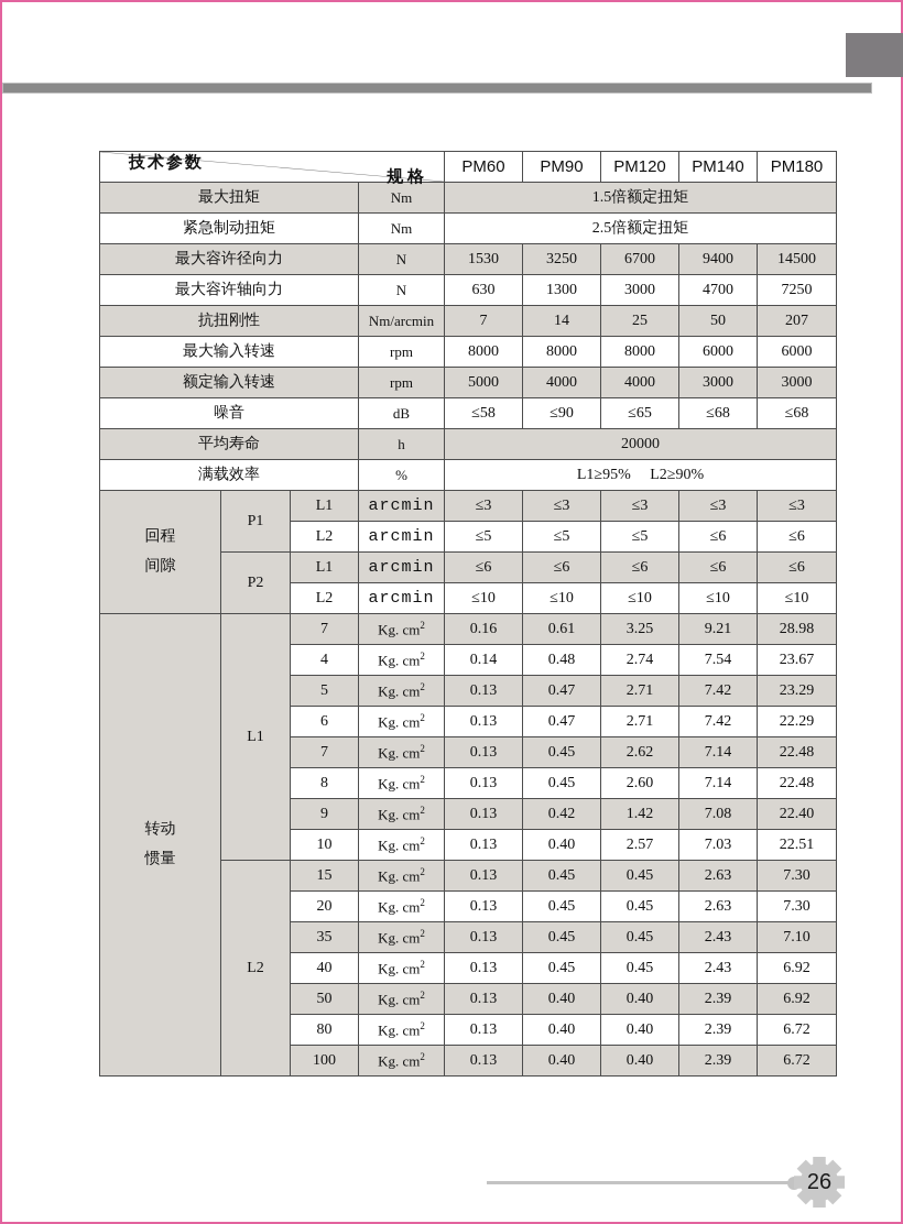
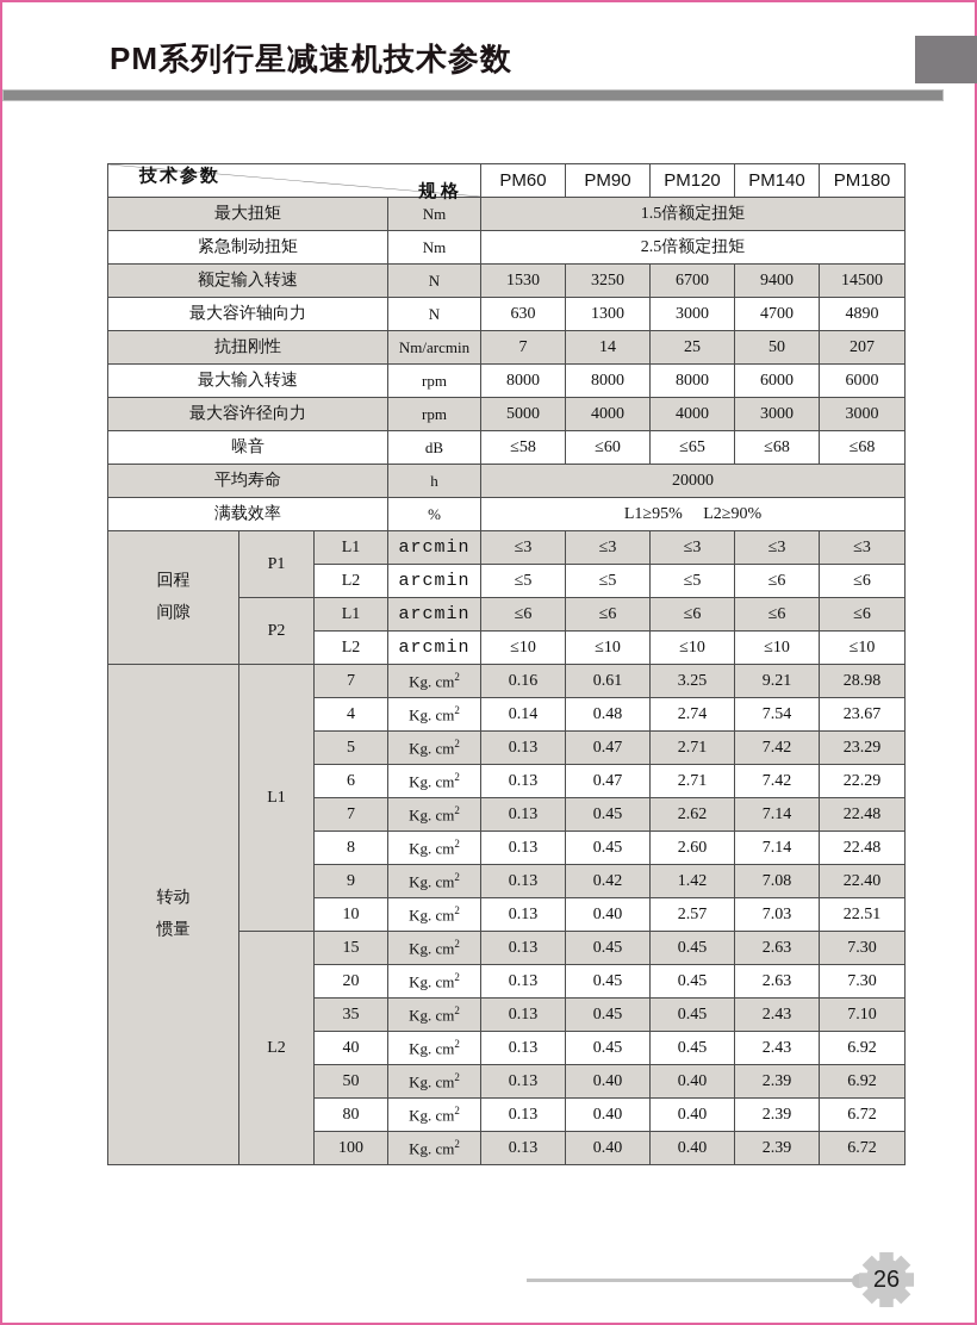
+ PM系列行星减速机技术参数
  规 格 技术参数	PM60	PM90	PM120	PM140	PM180
  最大扭矩	Nm	1.5倍额定扭矩
  紧急制动扭矩	Nm	2.5倍额定扭矩
- 最大容许径向力	N	1530	3250	6700	9400	14500
+ 额定输入转速	N	1530	3250	6700	9400	14500
- 最大容许轴向力	N	630	1300	3000	4700	7250
+ 最大容许轴向力	N	630	1300	3000	4700	4890
  抗扭刚性	Nm/arcmin	7	14	25	50	207
  最大输入转速	rpm	8000	8000	8000	6000	6000
- 额定输入转速	rpm	5000	4000	4000	3000	3000
+ 最大容许径向力	rpm	5000	4000	4000	3000	3000
- 噪音	dB	≤58	≤90	≤65	≤68	≤68
+ 噪音	dB	≤58	≤60	≤65	≤68	≤68
  平均寿命	h	20000
  满载效率	%	L1≥95% L2≥90%
  回程 间隙	P1	L1	arcmin	≤3	≤3	≤3	≤3	≤3
  L2	arcmin	≤5	≤5	≤5	≤6	≤6
  P2	L1	arcmin	≤6	≤6	≤6	≤6	≤6
  L2	arcmin	≤10	≤10	≤10	≤10	≤10
  转动 惯量	L1	7	Kg. cm2	0.16	0.61	3.25	9.21	28.98
  4	Kg. cm2	0.14	0.48	2.74	7.54	23.67
  5	Kg. cm2	0.13	0.47	2.71	7.42	23.29
  6	Kg. cm2	0.13	0.47	2.71	7.42	22.29
  7	Kg. cm2	0.13	0.45	2.62	7.14	22.48
  8	Kg. cm2	0.13	0.45	2.60	7.14	22.48
  9	Kg. cm2	0.13	0.42	1.42	7.08	22.40
  10	Kg. cm2	0.13	0.40	2.57	7.03	22.51
  L2	15	Kg. cm2	0.13	0.45	0.45	2.63	7.30
  20	Kg. cm2	0.13	0.45	0.45	2.63	7.30
  35	Kg. cm2	0.13	0.45	0.45	2.43	7.10
  40	Kg. cm2	0.13	0.45	0.45	2.43	6.92
  50	Kg. cm2	0.13	0.40	0.40	2.39	6.92
  80	Kg. cm2	0.13	0.40	0.40	2.39	6.72
  100	Kg. cm2	0.13	0.40	0.40	2.39	6.72
  26
